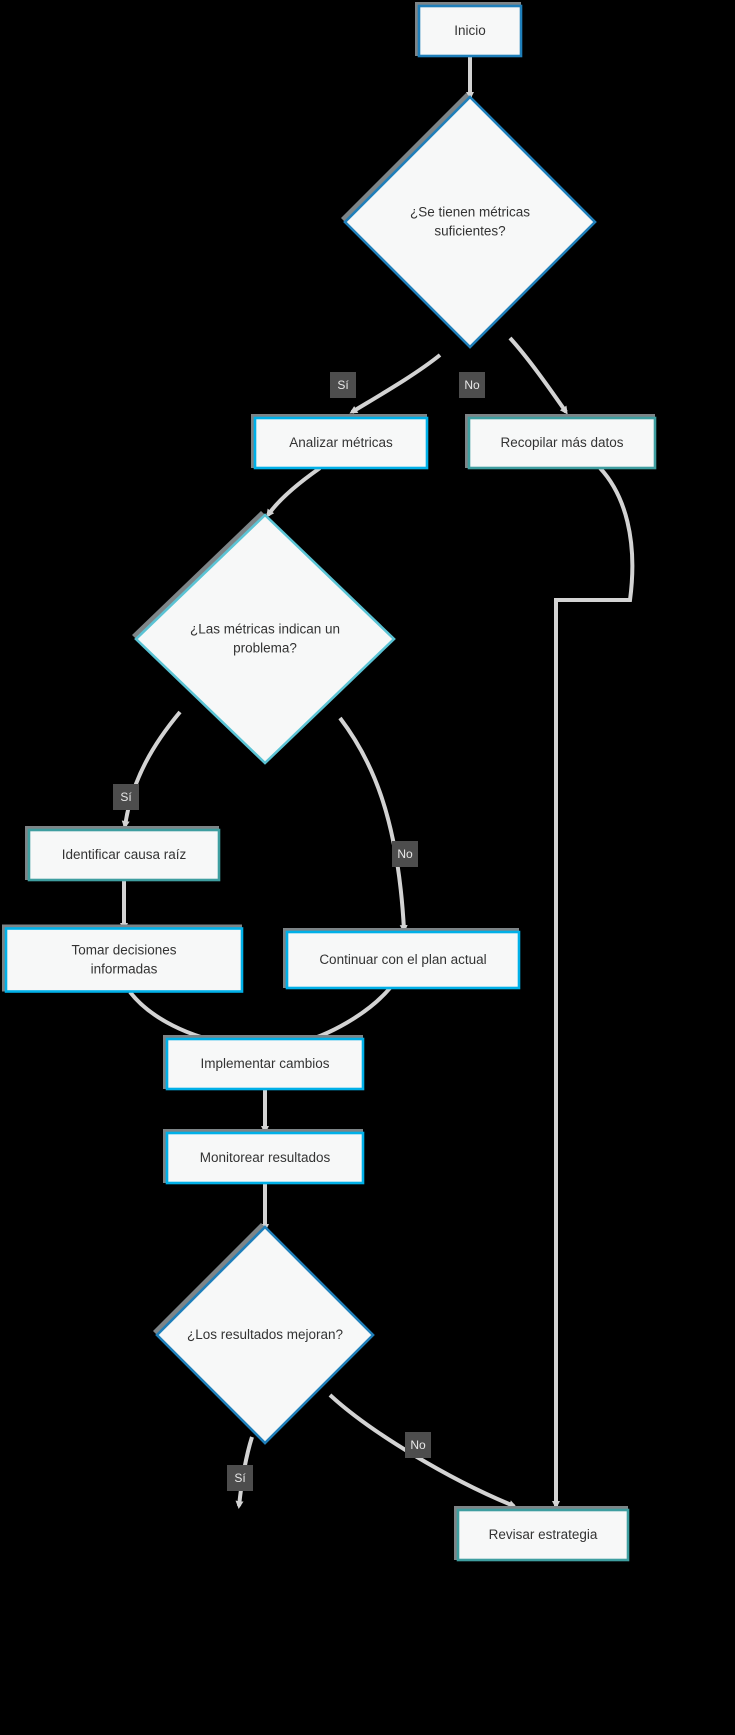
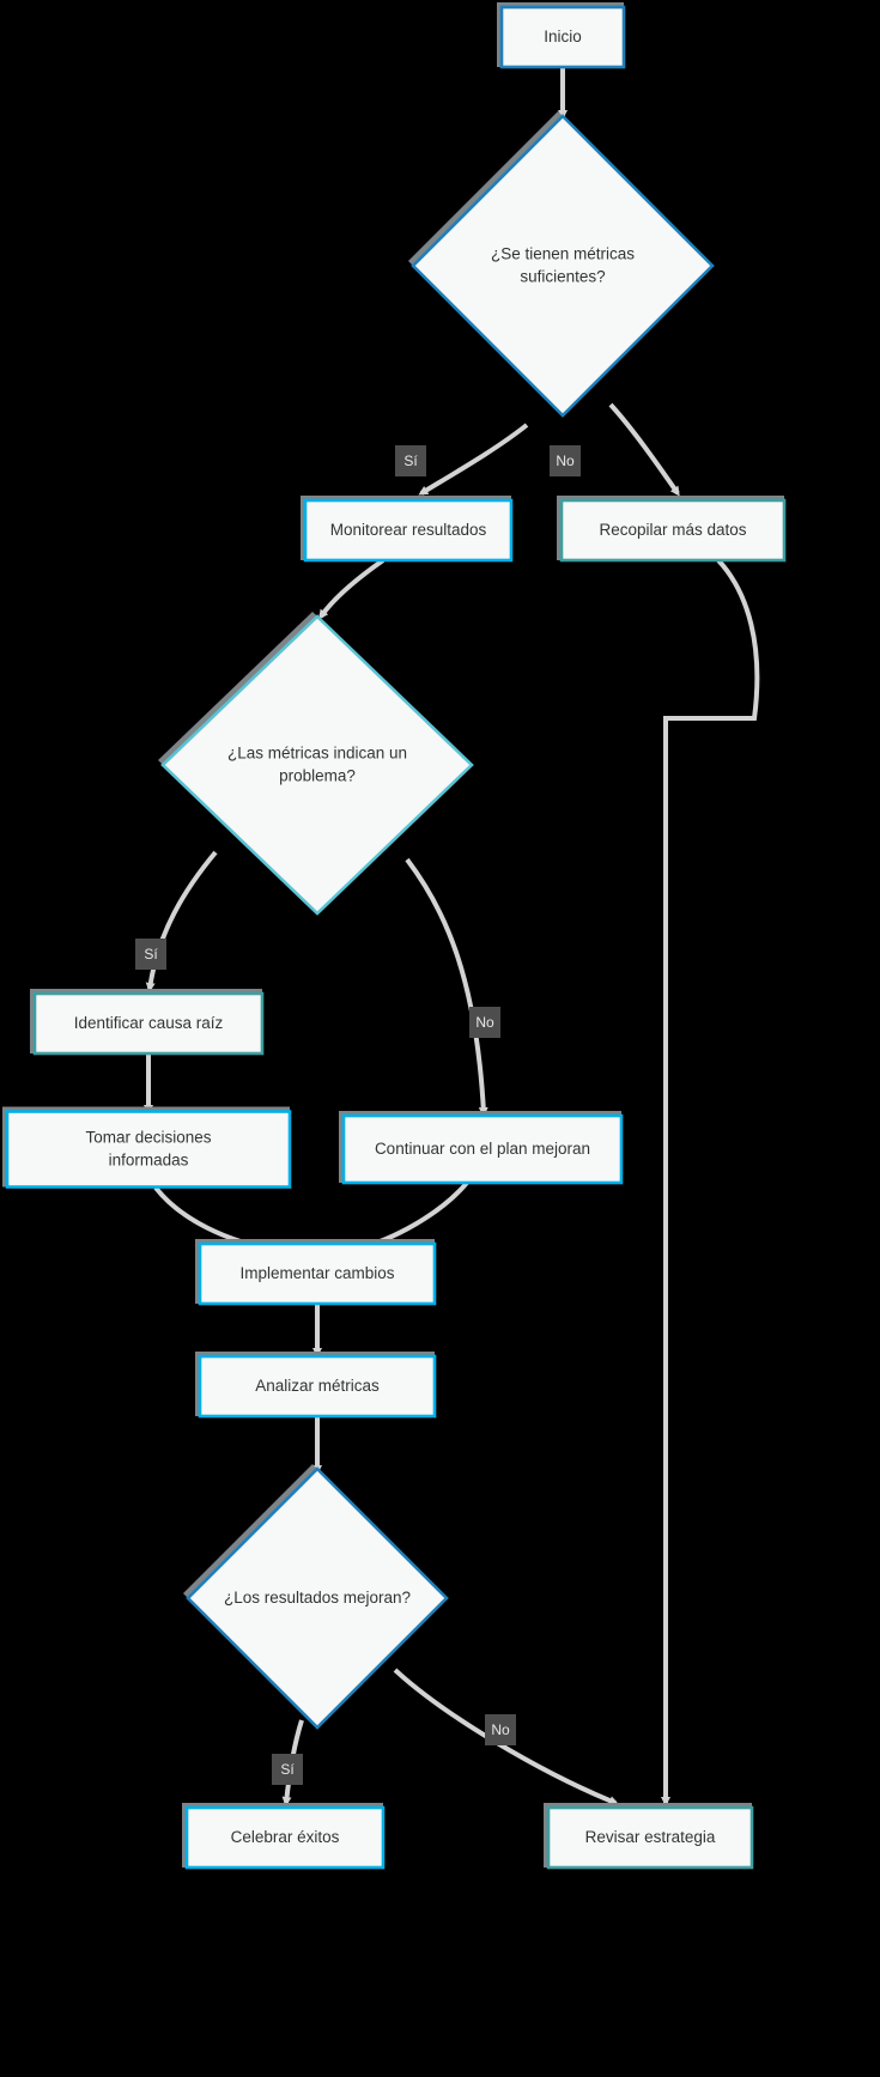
  Inicio
  ¿Se tienen métricas suficientes?
- Analizar métricas
+ Monitorear resultados
  Recopilar más datos
  ¿Las métricas indican un problema?
  Identificar causa raíz
- Continuar con el plan actual
+ Continuar con el plan mejoran
  Tomar decisiones informadas
  Implementar cambios
- Monitorear resultados
+ Analizar métricas
  ¿Los resultados mejoran?
+ Celebrar éxitos
  Revisar estrategia
  Sí
  No
  Sí
  No
  Sí
  No
